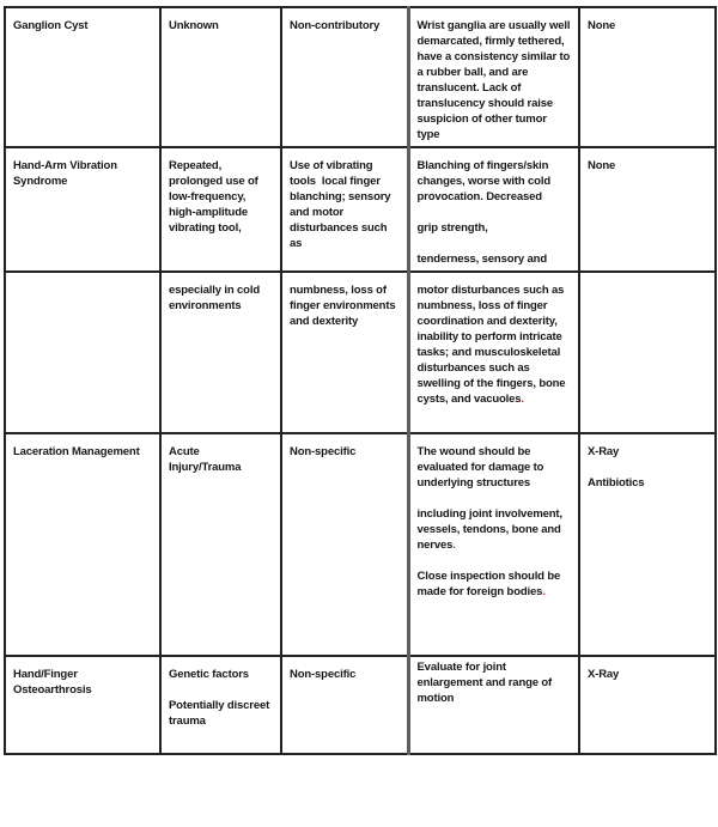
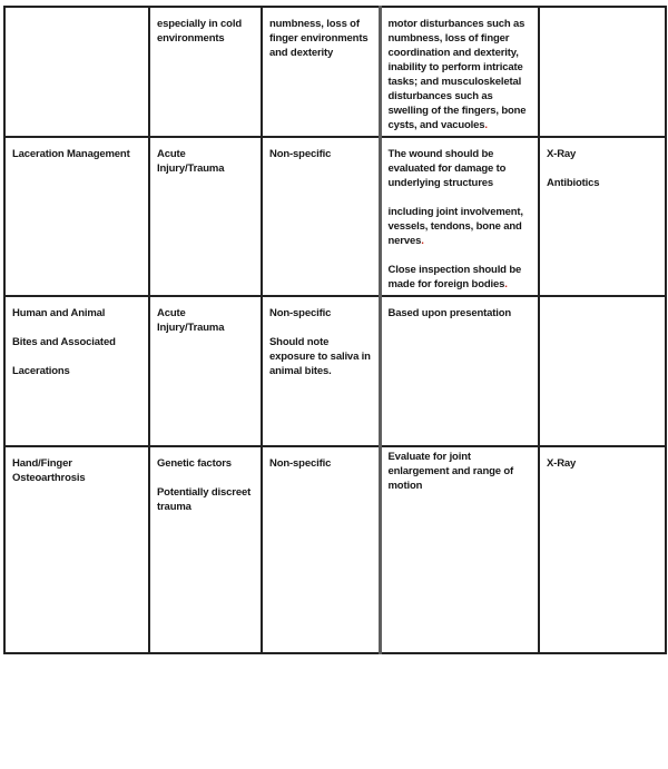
- Ganglion Cyst	Unknown	Non-contributory	Wrist ganglia are usually well demarcated, firmly tethered, have a consistency similar to a rubber ball, and are translucent. Lack of translucency should raise suspicion of other tumor type	None
- Hand-Arm Vibration Syndrome	Repeated, prolonged use of low-frequency, high-amplitude vibrating tool,	Use of vibrating tools local finger blanching; sensory and motor disturbances such as	Blanching of fingers/skin changes, worse with cold provocation. Decreasedgrip strength,tenderness, sensory and	None
  	especially in cold environments	numbness, loss of finger environments and dexterity	motor disturbances such as numbness, loss of finger coordination and dexterity, inability to perform intricate tasks; and musculoskeletal disturbances such as swelling of the fingers, bone cysts, and vacuoles.
  Laceration Management	Acute Injury/Trauma	Non-specific	The wound should be evaluated for damage to underlying structuresincluding joint involvement, vessels, tendons, bone and nerves.Close inspection should be made for foreign bodies.	X-RayAntibiotics
+ Human and AnimalBites and AssociatedLacerations	Acute Injury/Trauma	Non-specificShould note exposure to saliva in animal bites.	Based upon presentation
  Hand/Finger Osteoarthrosis	Genetic factorsPotentially discreet trauma	Non-specific	Evaluate for joint enlargement and range of motion	X-Ray
